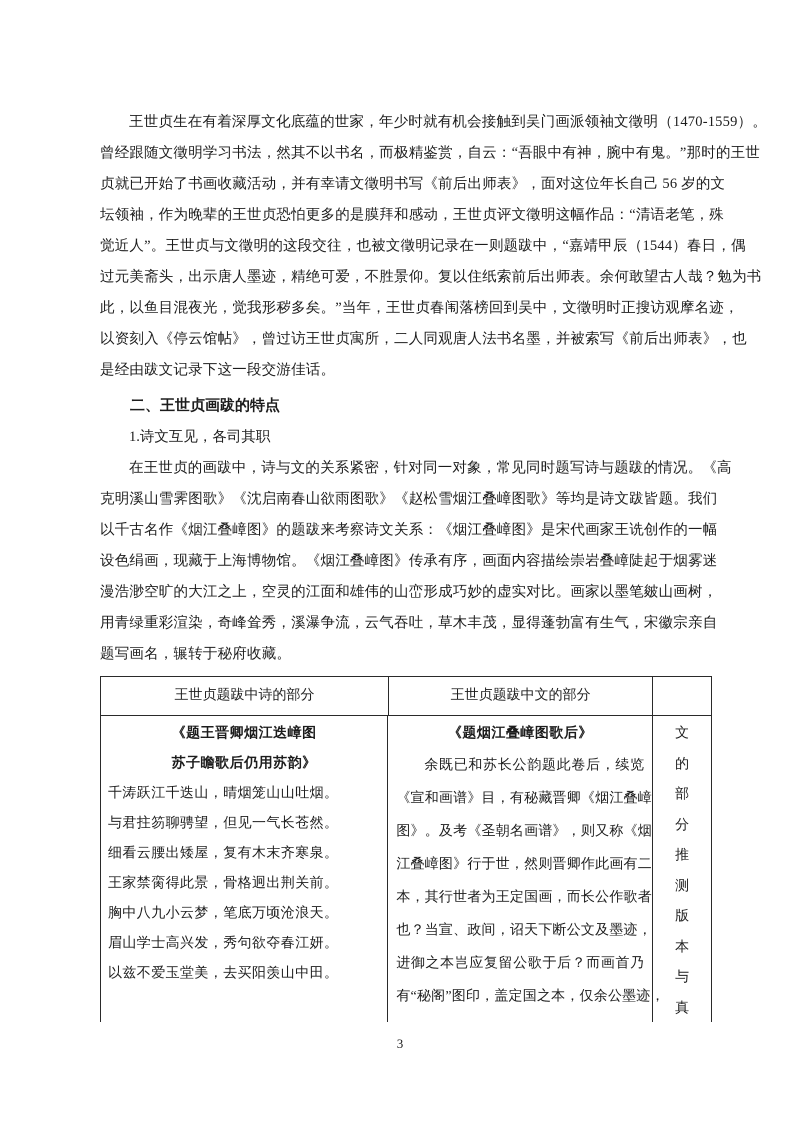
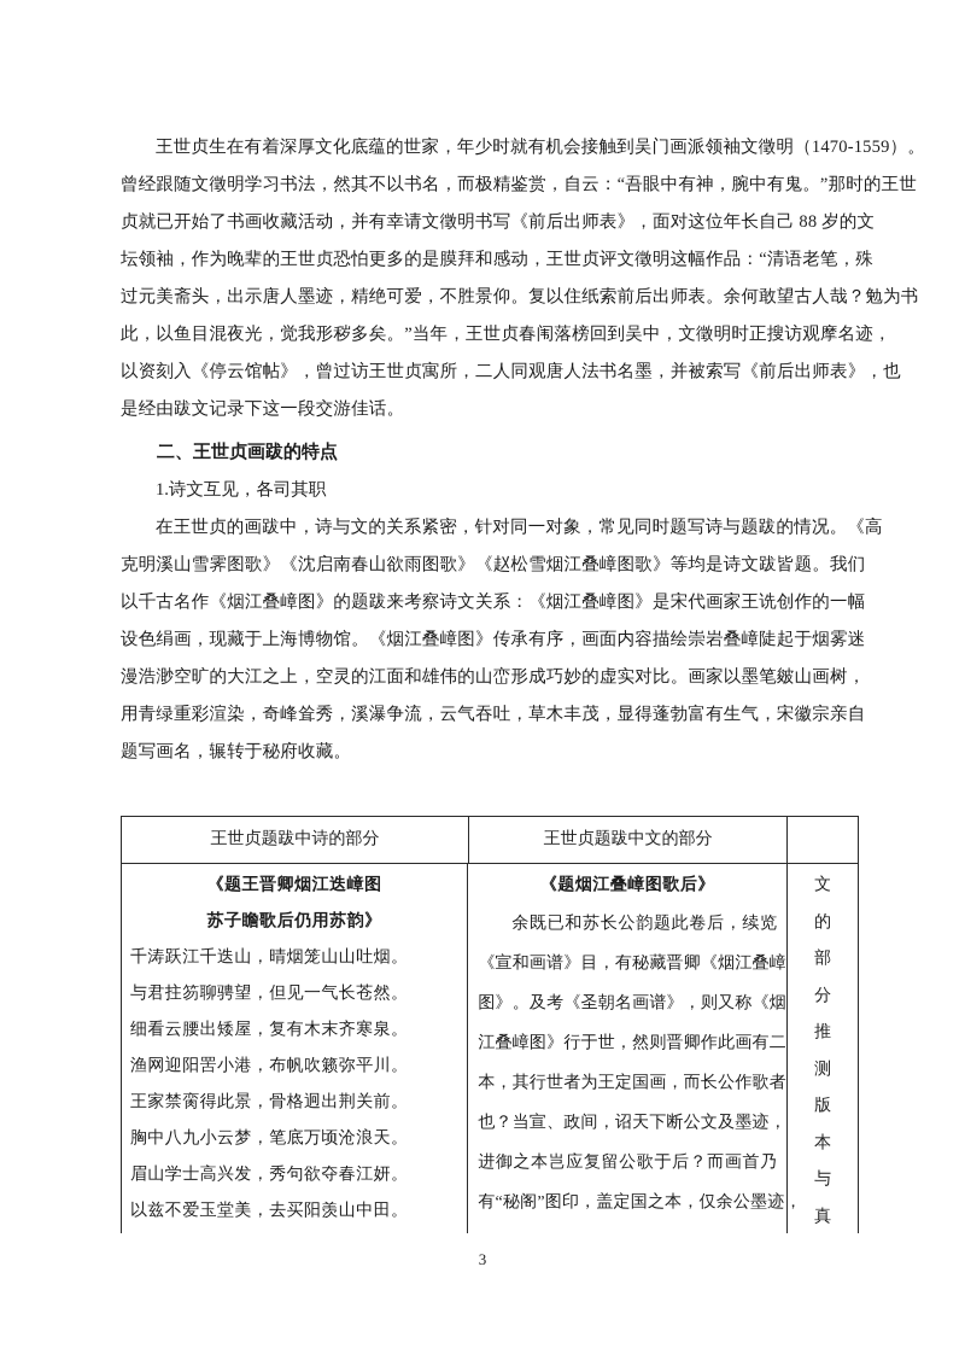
  王世贞生在有着深厚文化底蕴的世家，年少时就有机会接触到吴门画派领袖文徵明（1470-1559）。
  曾经跟随文徵明学习书法，然其不以书名，而极精鉴赏，自云：“吾眼中有神，腕中有鬼。”那时的王世
- 贞就已开始了书画收藏活动，并有幸请文徵明书写《前后出师表》，面对这位年长自己 56 岁的文
+ 贞就已开始了书画收藏活动，并有幸请文徵明书写《前后出师表》，面对这位年长自己 88 岁的文
  坛领袖，作为晚辈的王世贞恐怕更多的是膜拜和感动，王世贞评文徵明这幅作品：“清语老笔，殊
- 觉近人”。王世贞与文徵明的这段交往，也被文徵明记录在一则题跋中，“嘉靖甲辰（1544）春日，偶
  过元美斋头，出示唐人墨迹，精绝可爱，不胜景仰。复以住纸索前后出师表。余何敢望古人哉？勉为书
  此，以鱼目混夜光，觉我形秽多矣。”当年，王世贞春闱落榜回到吴中，文徵明时正搜访观摩名迹，
  以资刻入《停云馆帖》，曾过访王世贞寓所，二人同观唐人法书名墨，并被索写《前后出师表》，也
  是经由跋文记录下这一段交游佳话。
  二、王世贞画跋的特点
  1.诗文互见，各司其职
  在王世贞的画跋中，诗与文的关系紧密，针对同一对象，常见同时题写诗与题跋的情况。《高
  克明溪山雪霁图歌》《沈启南春山欲雨图歌》《赵松雪烟江叠嶂图歌》等均是诗文跋皆题。我们
  以千古名作《烟江叠嶂图》的题跋来考察诗文关系：《烟江叠嶂图》是宋代画家王诜创作的一幅
  设色绢画，现藏于上海博物馆。《烟江叠嶂图》传承有序，画面内容描绘崇岩叠嶂陡起于烟雾迷
  漫浩渺空旷的大江之上，空灵的江面和雄伟的山峦形成巧妙的虚实对比。画家以墨笔皴山画树，
  用青绿重彩渲染，奇峰耸秀，溪瀑争流，云气吞吐，草木丰茂，显得蓬勃富有生气，宋徽宗亲自
  题写画名，辗转于秘府收藏。
  王世贞题跋中诗的部分
  王世贞题跋中文的部分
  《题王晋卿烟江迭嶂图
  苏子瞻歌后仍用苏韵》
  千涛跃江千迭山，晴烟笼山山吐烟。
  与君拄笏聊骋望，但见一气长苍然。
  细看云腰出矮屋，复有木末齐寒泉。
+ 渔网迎阳罟小港，布帆吹籁弥平川。
  王家禁脔得此景，骨格迥出荆关前。
  胸中八九小云梦，笔底万顷沧浪天。
  眉山学士高兴发，秀句欲夺春江妍。
  以兹不爱玉堂美，去买阳羡山中田。
  《题烟江叠嶂图歌后》
  余既已和苏长公韵题此卷后，续览
  《宣和画谱》目，有秘藏晋卿《烟江叠嶂
  图》。及考《圣朝名画谱》，则又称《烟
  江叠嶂图》行于世，然则晋卿作此画有二
  本，其行世者为王定国画，而长公作歌者
  也？当宣、政间，诏天下断公文及墨迹，
  进御之本岂应复留公歌于后？而画首乃
  有“秘阁”图印，盖定国之本，仅余公墨迹
  文
  的
  部
  分
  推
  测
  版
  本
  与
  真
  3
